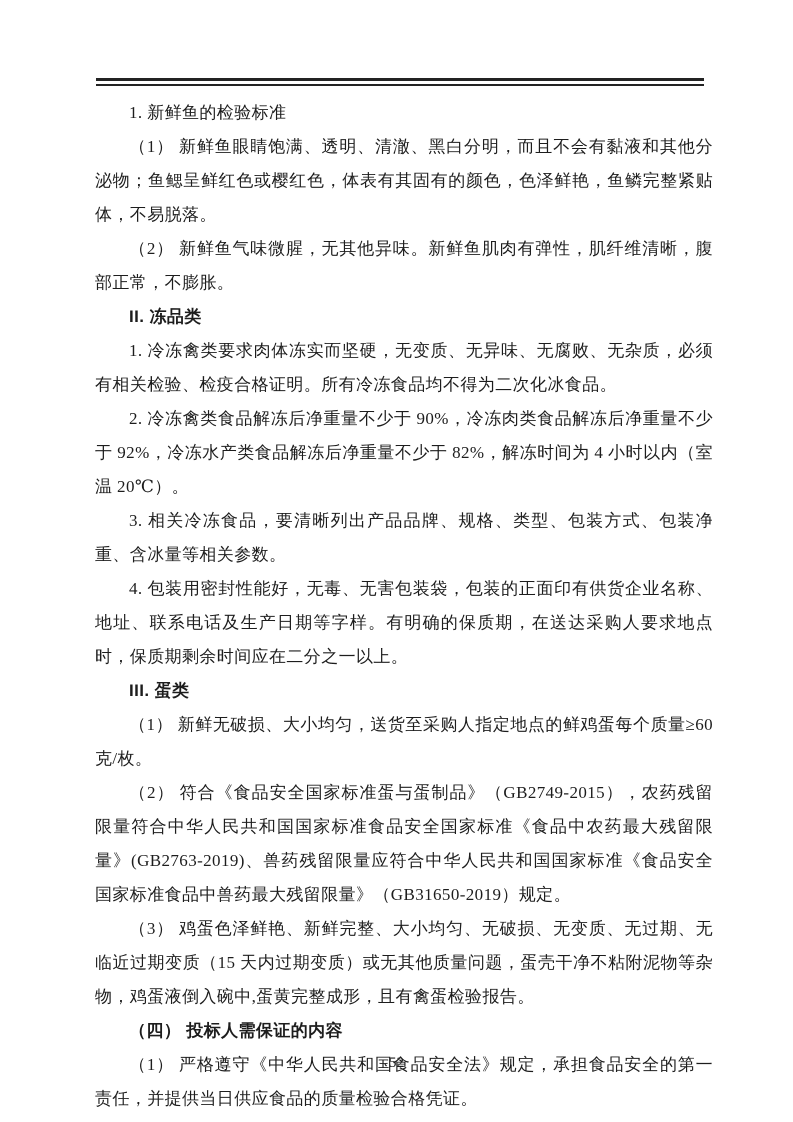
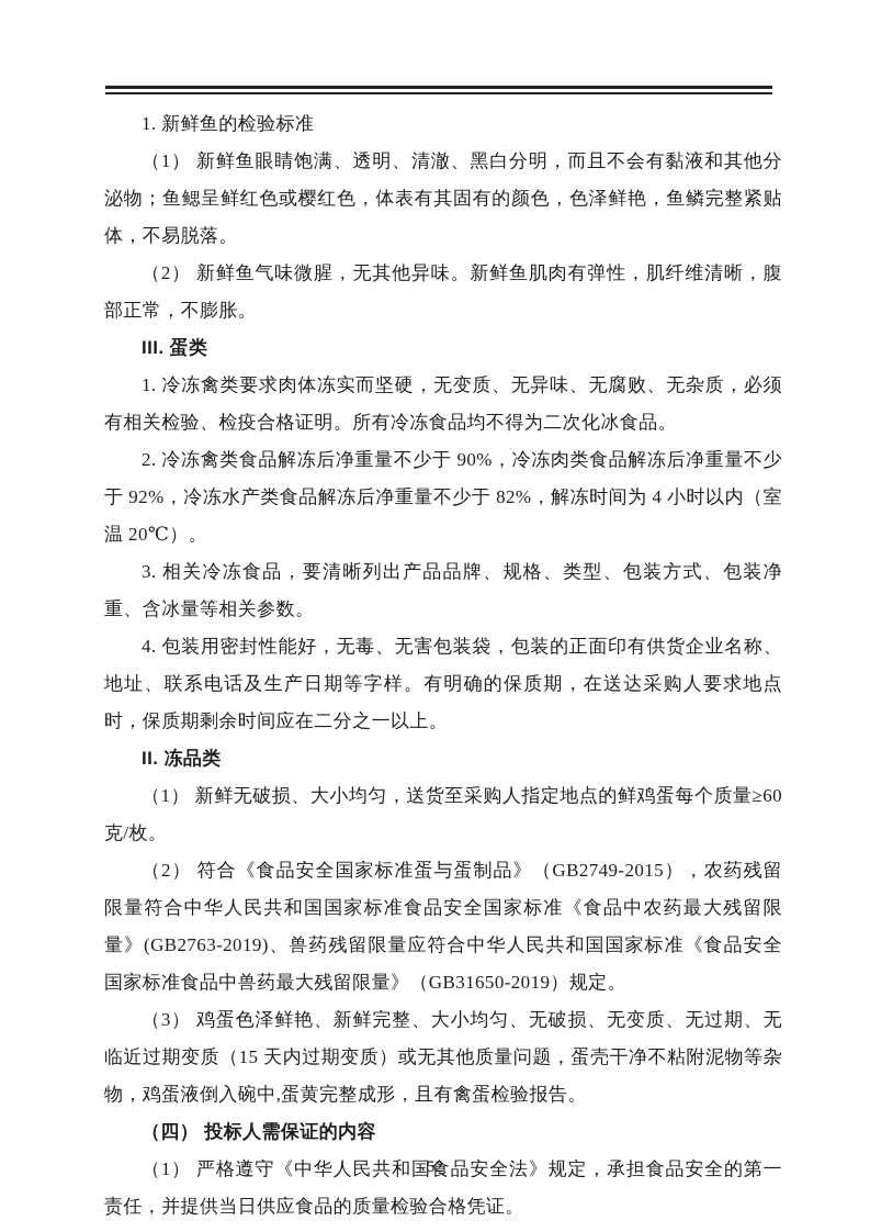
  1. 新鲜鱼的检验标准
  （1） 新鲜鱼眼睛饱满、透明、清澈、黑白分明，而且不会有黏液和其他分泌物；鱼鳃呈鲜红色或樱红色，体表有其固有的颜色，色泽鲜艳，鱼鳞完整紧贴体，不易脱落。
  （2） 新鲜鱼气味微腥，无其他异味。新鲜鱼肌肉有弹性，肌纤维清晰，腹部正常，不膨胀。
- II. 冻品类
+ III. 蛋类
  1. 冷冻禽类要求肉体冻实而坚硬，无变质、无异味、无腐败、无杂质，必须有相关检验、检疫合格证明。所有冷冻食品均不得为二次化冰食品。
  2. 冷冻禽类食品解冻后净重量不少于 90%，冷冻肉类食品解冻后净重量不少于 92%，冷冻水产类食品解冻后净重量不少于 82%，解冻时间为 4 小时以内（室温 20℃）。
  3. 相关冷冻食品，要清晰列出产品品牌、规格、类型、包装方式、包装净重、含冰量等相关参数。
  4. 包装用密封性能好，无毒、无害包装袋，包装的正面印有供货企业名称、地址、联系电话及生产日期等字样。有明确的保质期，在送达采购人要求地点时，保质期剩余时间应在二分之一以上。
- III. 蛋类
+ II. 冻品类
  （1） 新鲜无破损、大小均匀，送货至采购人指定地点的鲜鸡蛋每个质量≥60 克/枚。
  （2） 符合《食品安全国家标准蛋与蛋制品》（GB2749-2015），农药残留限量符合中华人民共和国国家标准食品安全国家标准《食品中农药最大残留限量》(GB2763-2019)、兽药残留限量应符合中华人民共和国国家标准《食品安全国家标准食品中兽药最大残留限量》（GB31650-2019）规定。
  （3） 鸡蛋色泽鲜艳、新鲜完整、大小均匀、无破损、无变质、无过期、无临近过期变质（15 天内过期变质）或无其他质量问题，蛋壳干净不粘附泥物等杂物，鸡蛋液倒入碗中,蛋黄完整成形，且有禽蛋检验报告。
  （四） 投标人需保证的内容
  （1） 严格遵守《中华人民共和国食品安全法》规定，承担食品安全的第一责任，并提供当日供应食品的质量检验合格凭证。
  52
